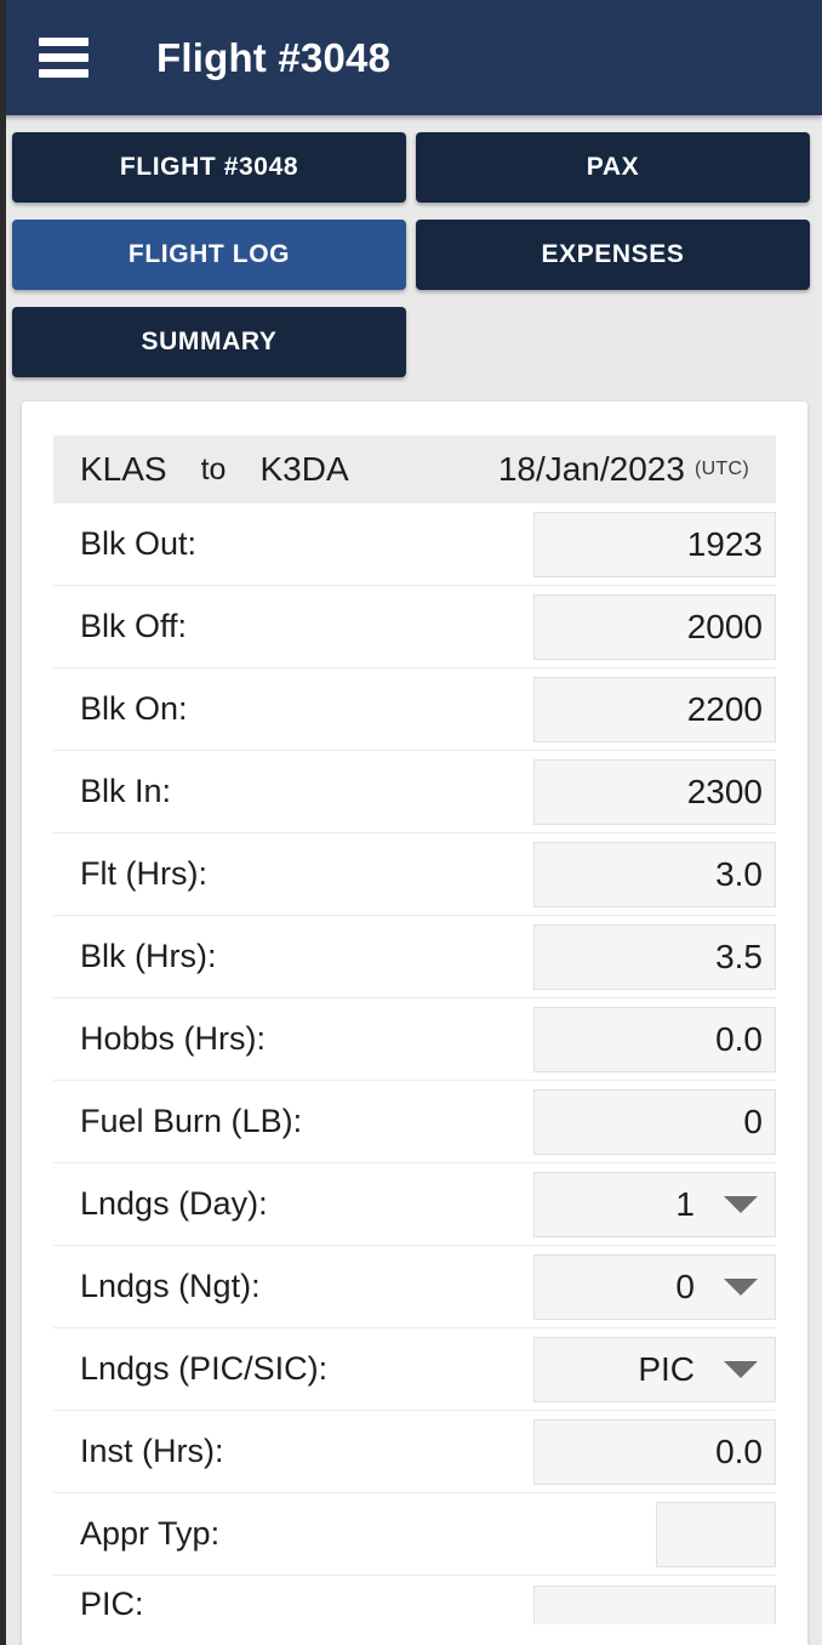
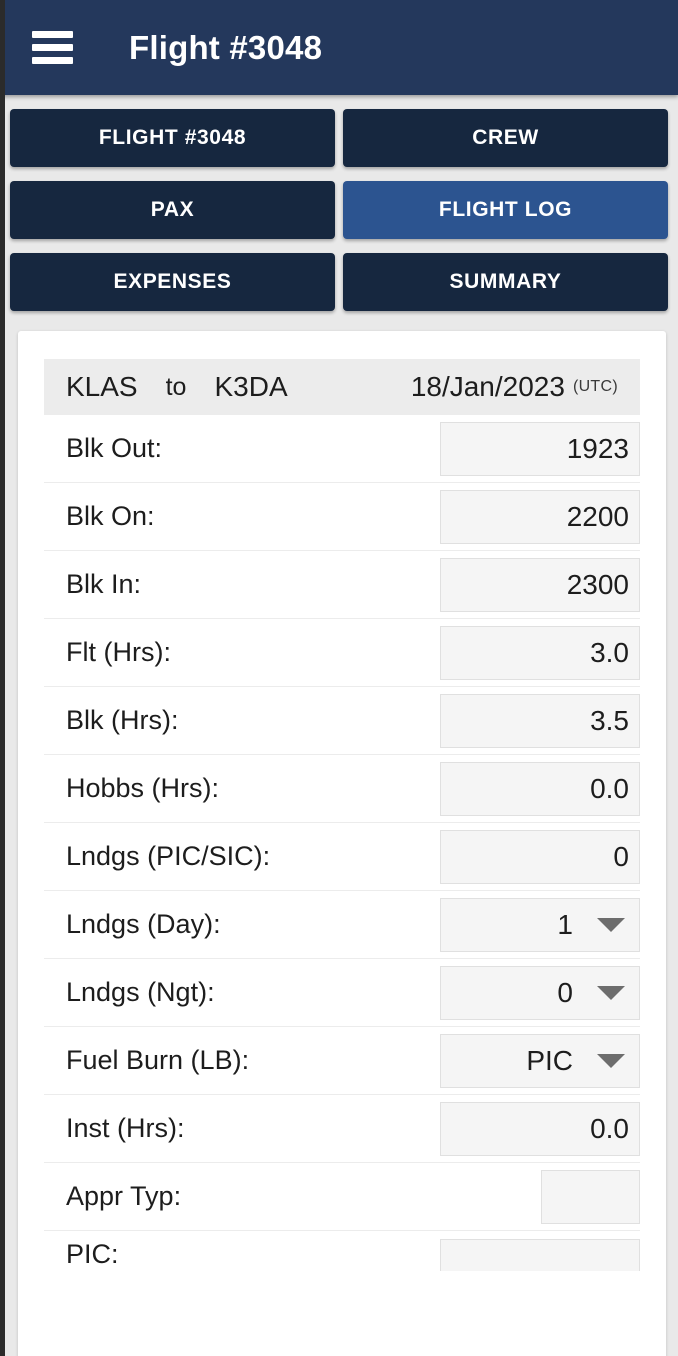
  Flight #3048
  FLIGHT #3048
+ CREW
  PAX
  FLIGHT LOG
  EXPENSES
  SUMMARY
  KLAS
  to
  K3DA
  18/Jan/2023
  (UTC)
  Blk Out:
  1923
- Blk Off:
- 2000
  Blk On:
  2200
  Blk In:
  2300
  Flt (Hrs):
  3.0
  Blk (Hrs):
  3.5
  Hobbs (Hrs):
  0.0
- Fuel Burn (LB):
+ Lndgs (PIC/SIC):
  0
  Lndgs (Day):
  1
  Lndgs (Ngt):
  0
- Lndgs (PIC/SIC):
+ Fuel Burn (LB):
  PIC
  Inst (Hrs):
  0.0
  Appr Typ:
  PIC:
